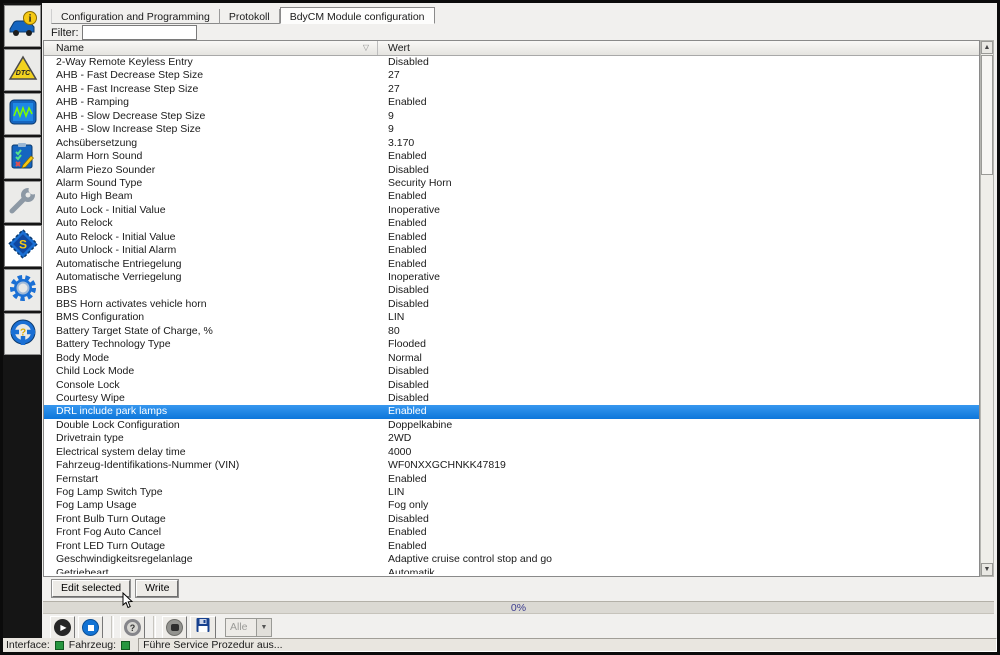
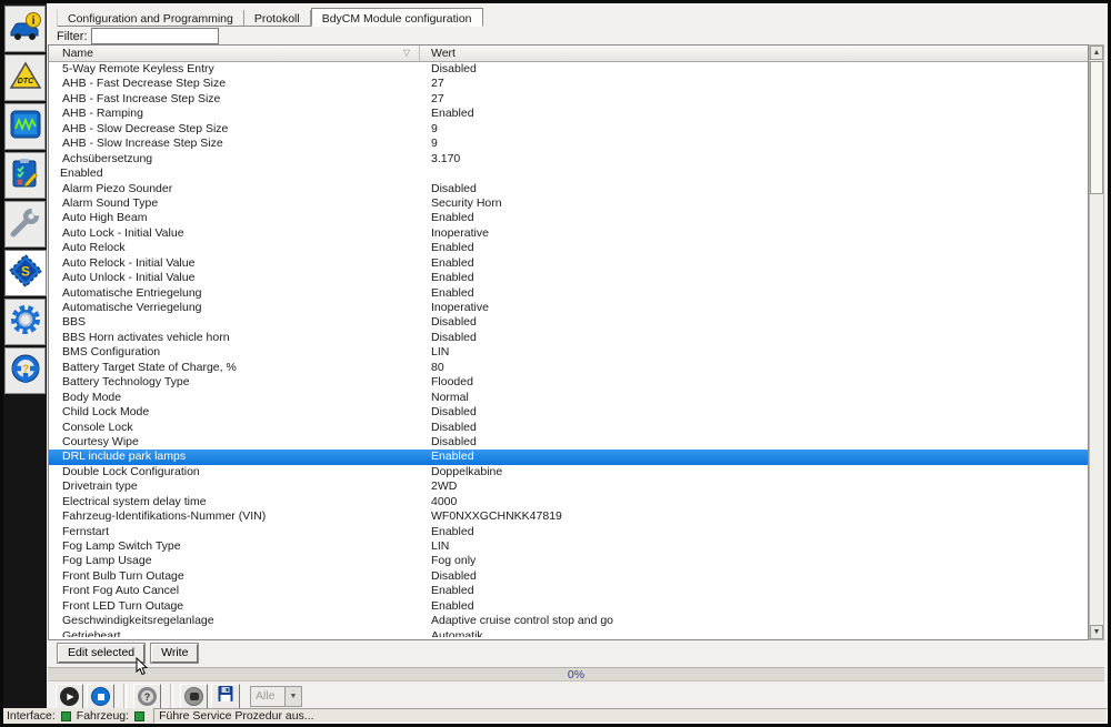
  i
  S
  ?
  Configuration and Programming
  Protokoll
  BdyCM Module configuration
  Filter:
  Name
  ▽
  Wert
- 2-Way Remote Keyless Entry
+ 5-Way Remote Keyless Entry
  Disabled
  AHB - Fast Decrease Step Size
  27
  AHB - Fast Increase Step Size
  27
  AHB - Ramping
  Enabled
  AHB - Slow Decrease Step Size
  9
  AHB - Slow Increase Step Size
  9
  Achsübersetzung
  3.170
- Alarm Horn Sound
  Enabled
  Alarm Piezo Sounder
  Disabled
  Alarm Sound Type
  Security Horn
  Auto High Beam
  Enabled
  Auto Lock - Initial Value
  Inoperative
  Auto Relock
  Enabled
  Auto Relock - Initial Value
  Enabled
- Auto Unlock - Initial Alarm
+ Auto Unlock - Initial Value
  Enabled
  Automatische Entriegelung
  Enabled
  Automatische Verriegelung
  Inoperative
  BBS
  Disabled
  BBS Horn activates vehicle horn
  Disabled
  BMS Configuration
  LIN
  Battery Target State of Charge, %
  80
  Battery Technology Type
  Flooded
  Body Mode
  Normal
  Child Lock Mode
  Disabled
  Console Lock
  Disabled
  Courtesy Wipe
  Disabled
  DRL include park lamps
  Enabled
  Double Lock Configuration
  Doppelkabine
  Drivetrain type
  2WD
  Electrical system delay time
  4000
  Fahrzeug-Identifikations-Nummer (VIN)
  WF0NXXGCHNKK47819
  Fernstart
  Enabled
  Fog Lamp Switch Type
  LIN
  Fog Lamp Usage
  Fog only
  Front Bulb Turn Outage
  Disabled
  Front Fog Auto Cancel
  Enabled
  Front LED Turn Outage
  Enabled
  Geschwindigkeitsregelanlage
  Adaptive cruise control stop and go
  Getriebeart
  Automatik
  Edit selected
  Write
  0%
  ▶
  ?
  Alle
  Interface:
  Fahrzeug:
  Führe Service Prozedur aus...
